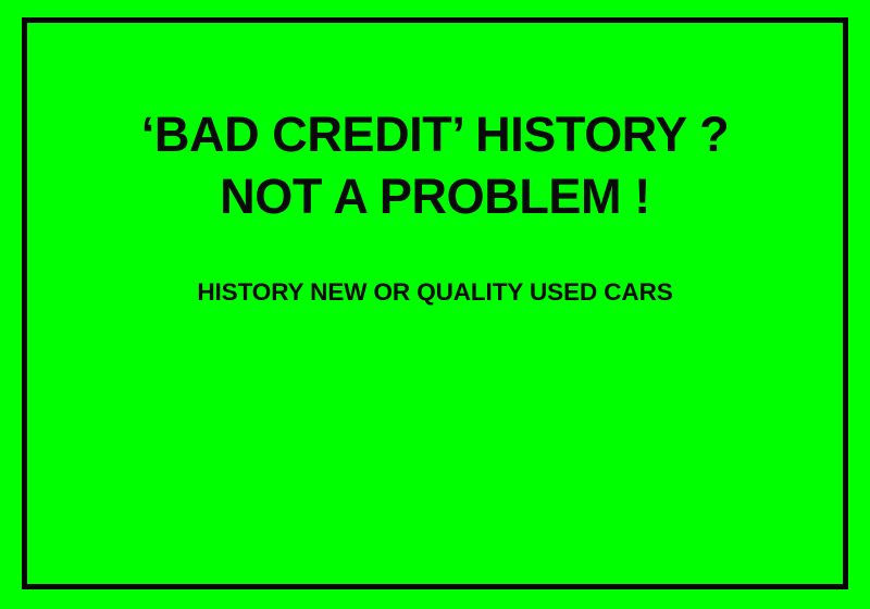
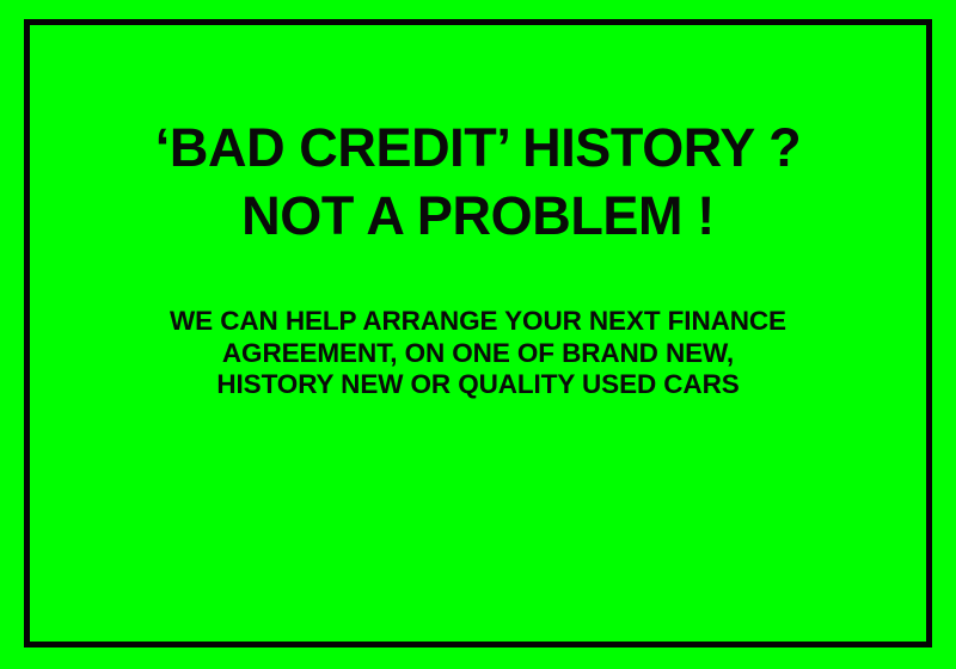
  ‘BAD CREDIT’ HISTORY ?
  NOT A PROBLEM !
+ WE CAN HELP ARRANGE YOUR NEXT FINANCE
+ AGREEMENT, ON ONE OF BRAND NEW,
  HISTORY NEW OR QUALITY USED CARS
